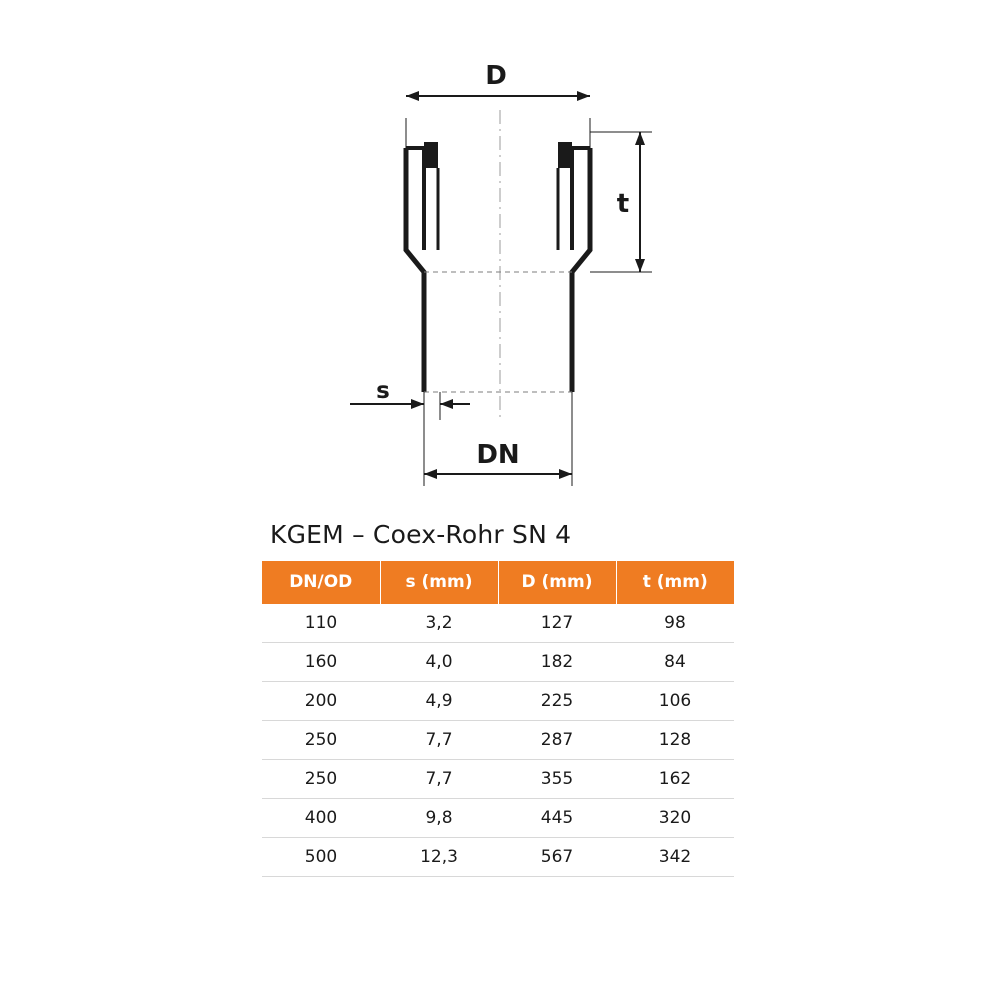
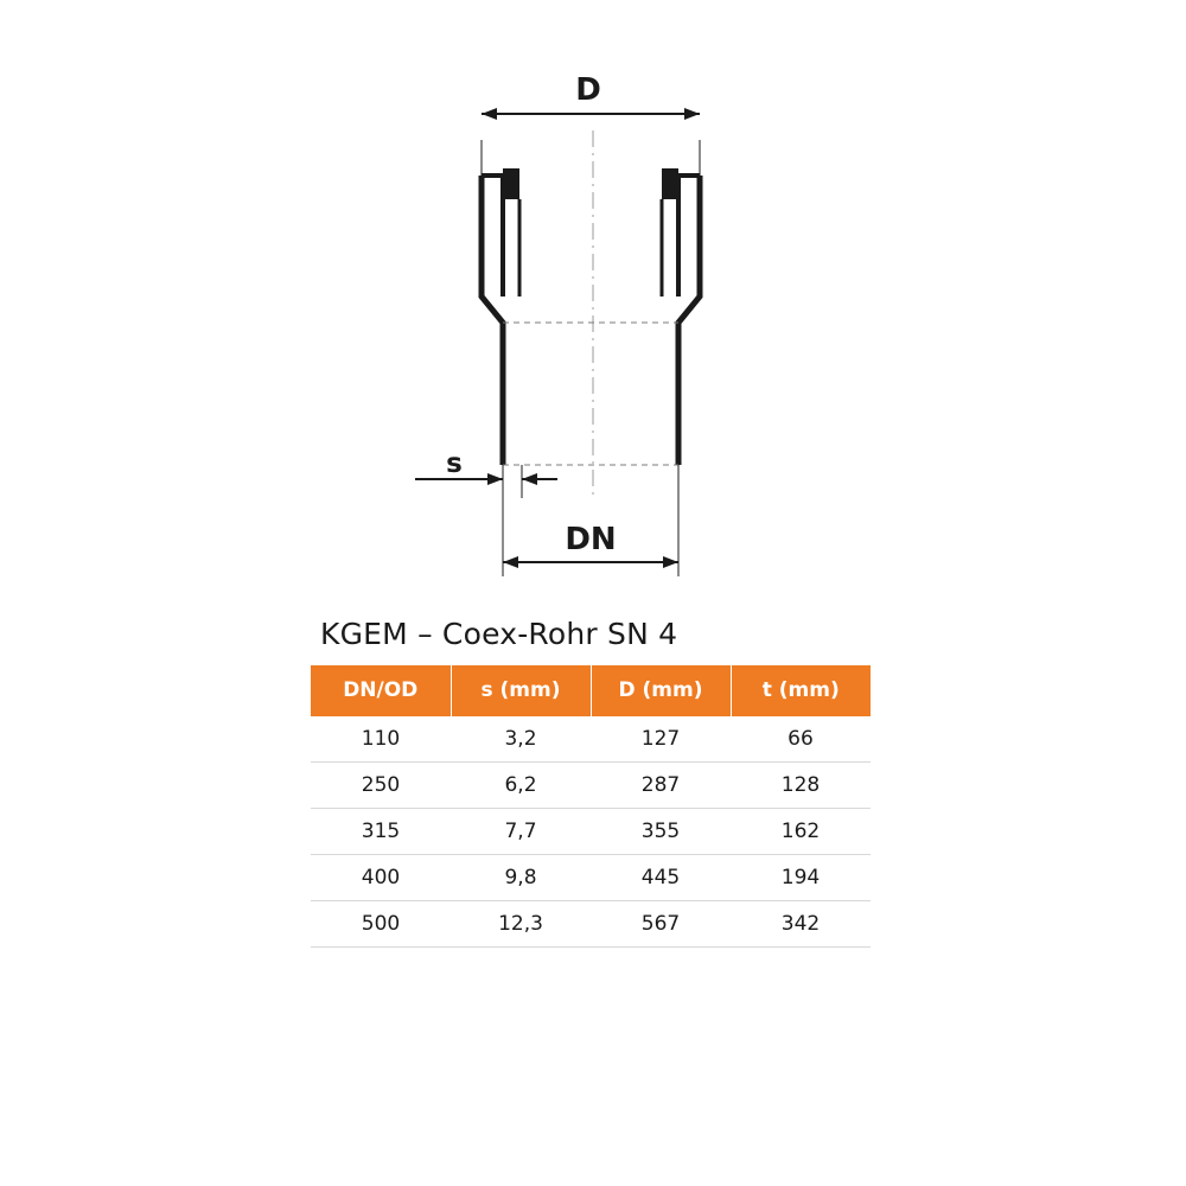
  D
- t
  s
  DN
  KGEM – Coex-Rohr SN 4
  DN/OD	s (mm)	D (mm)	t (mm)
- 110	3,2	127	98
+ 110	3,2	127	66
- 160	4,0	182	84
- 200	4,9	225	106
- 250	7,7	287	128
+ 250	6,2	287	128
- 250	7,7	355	162
+ 315	7,7	355	162
- 400	9,8	445	320
+ 400	9,8	445	194
  500	12,3	567	342
